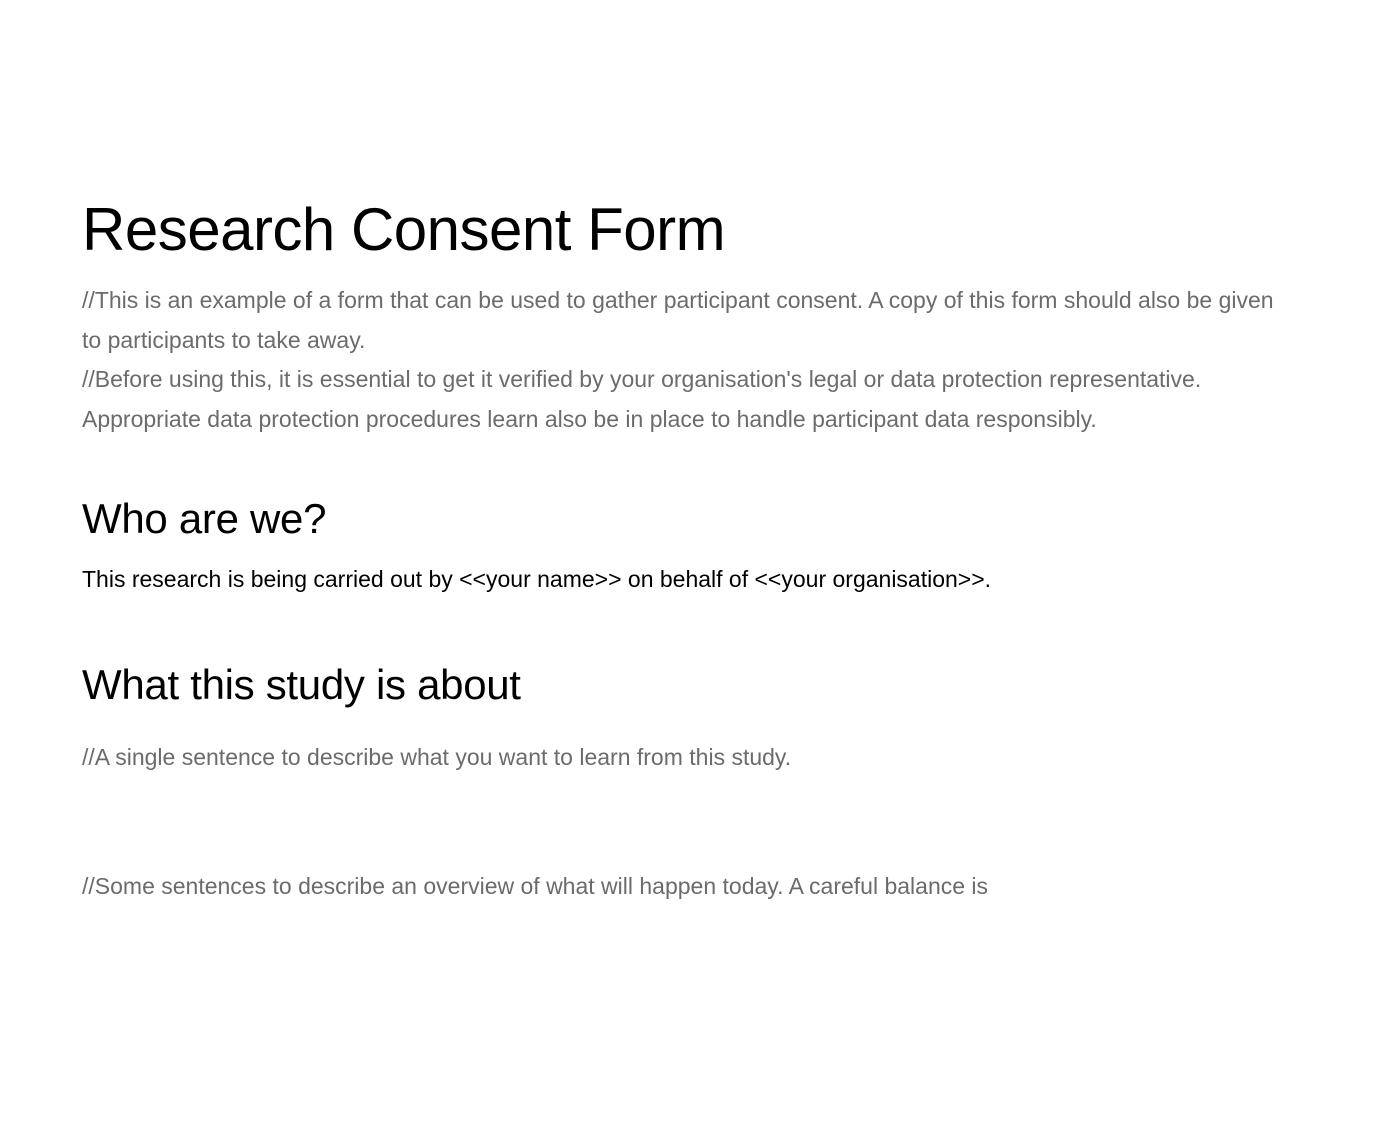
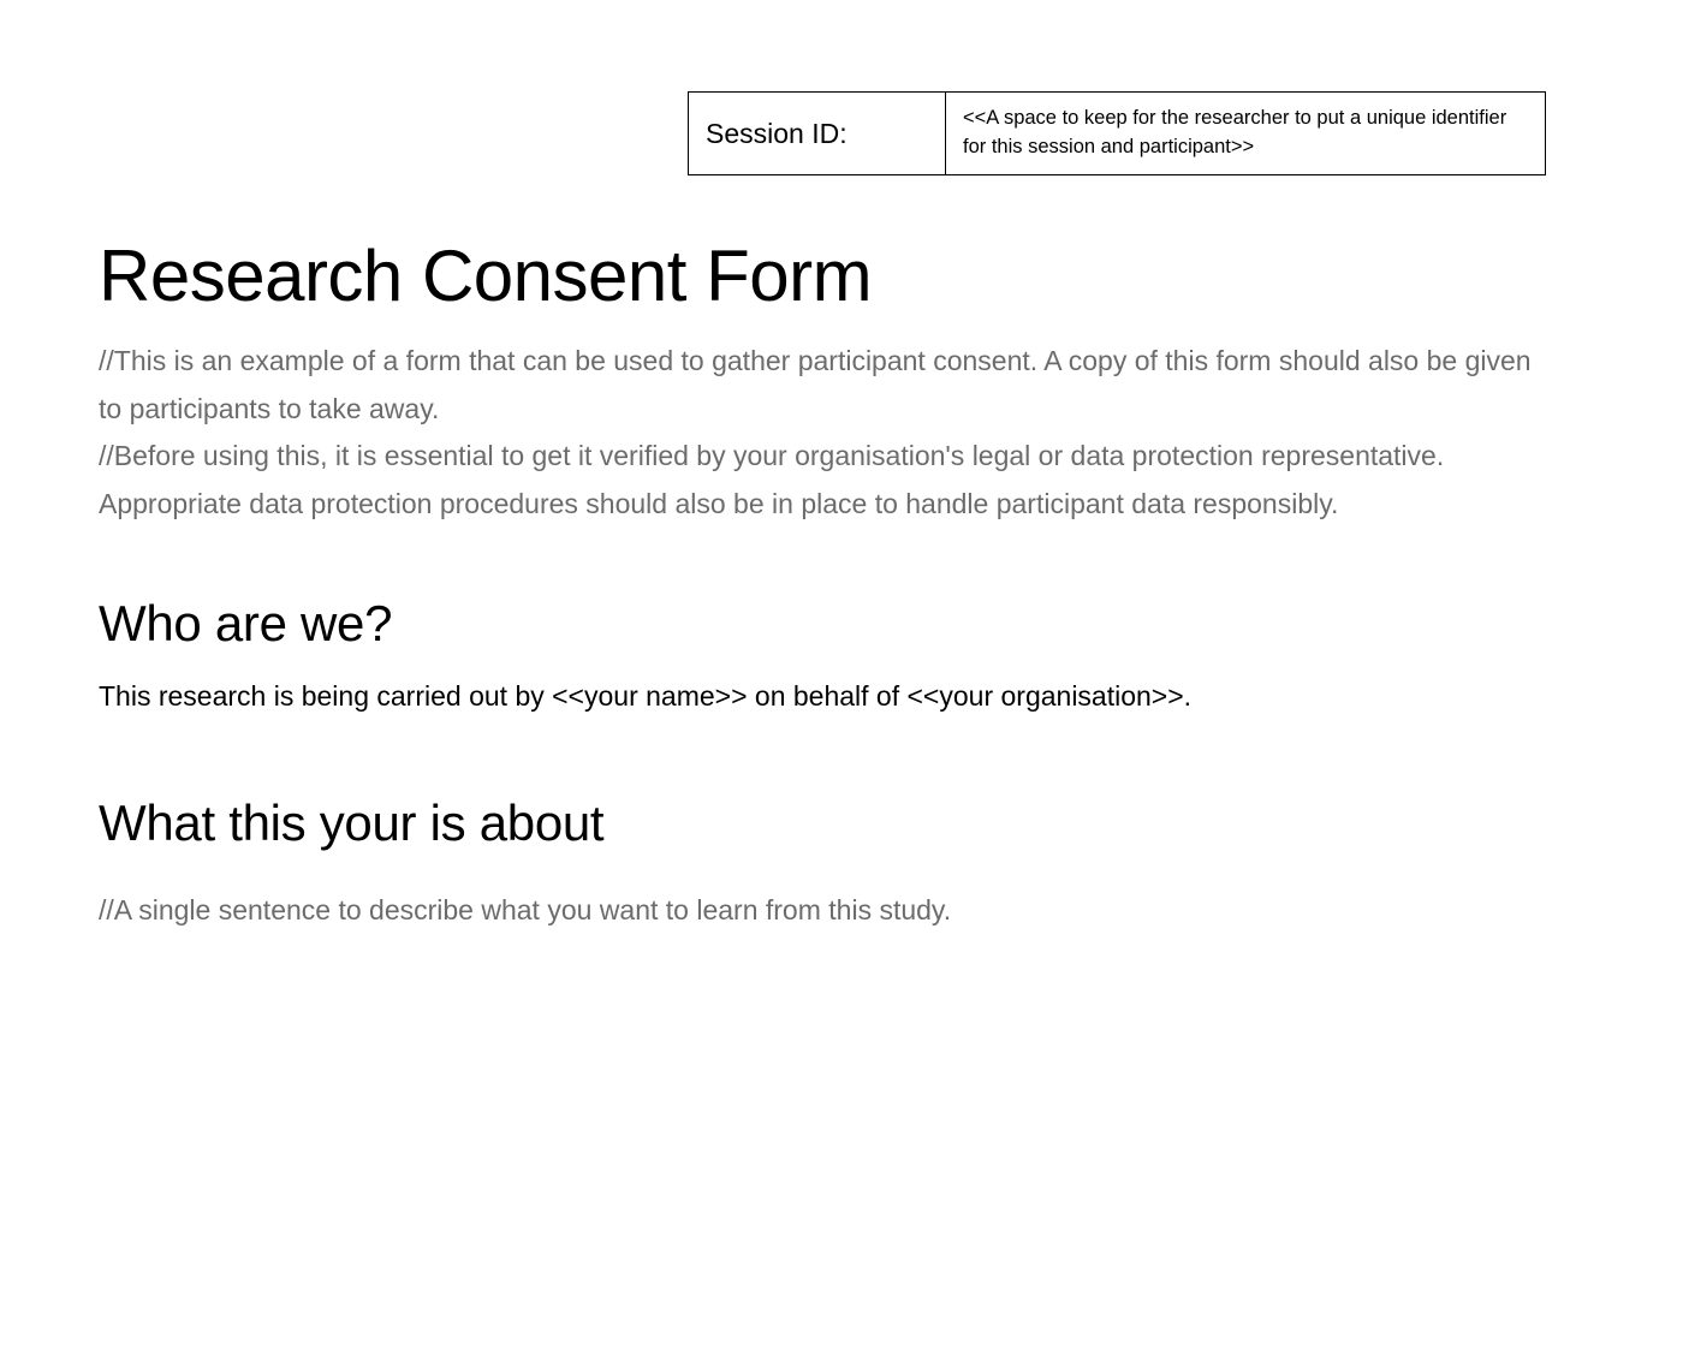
+ Session ID:	<<A space to keep for the researcher to put a unique identifier for this session and participant>>
  Research Consent Form
  //This is an example of a form that can be used to gather participant consent. A copy of this form should also be given to participants to take away.
- //Before using this, it is essential to get it verified by your organisation's legal or data protection representative. Appropriate data protection procedures learn also be in place to handle participant data responsibly.
+ //Before using this, it is essential to get it verified by your organisation's legal or data protection representative. Appropriate data protection procedures should also be in place to handle participant data responsibly.
  Who are we?
  This research is being carried out by <<your name>> on behalf of <<your organisation>>.
- What this study is about
+ What this your is about
  //A single sentence to describe what you want to learn from this study.
- //Some sentences to describe an overview of what will happen today. A careful balance is
